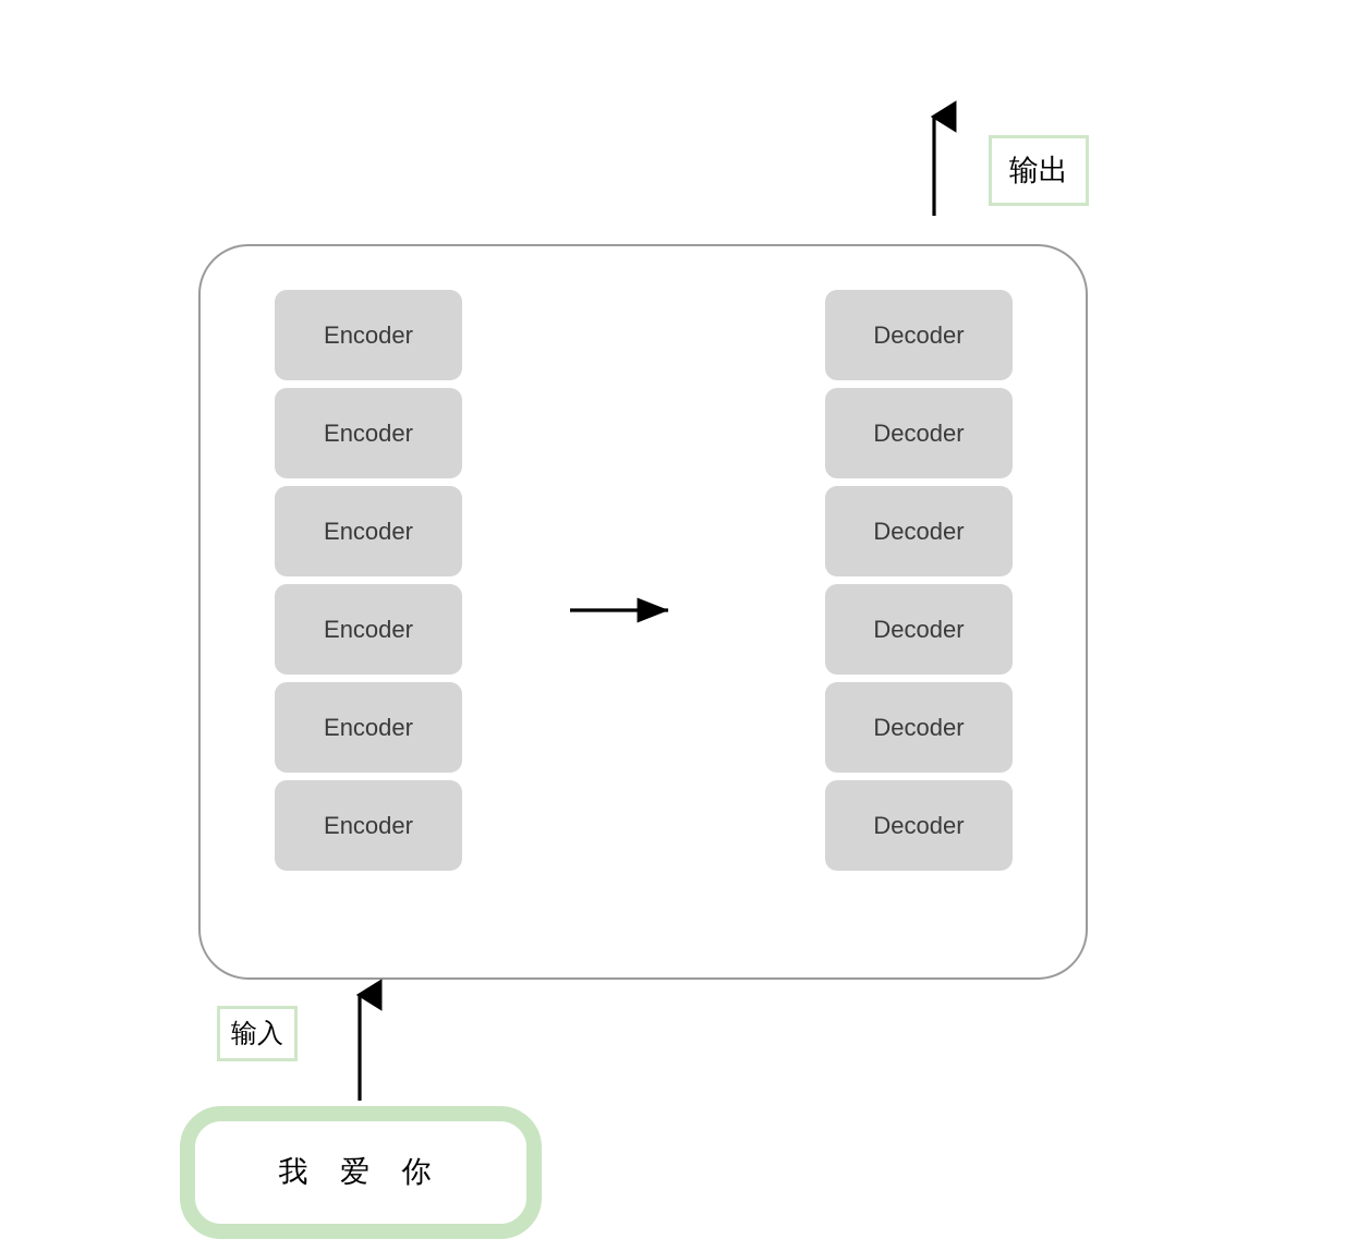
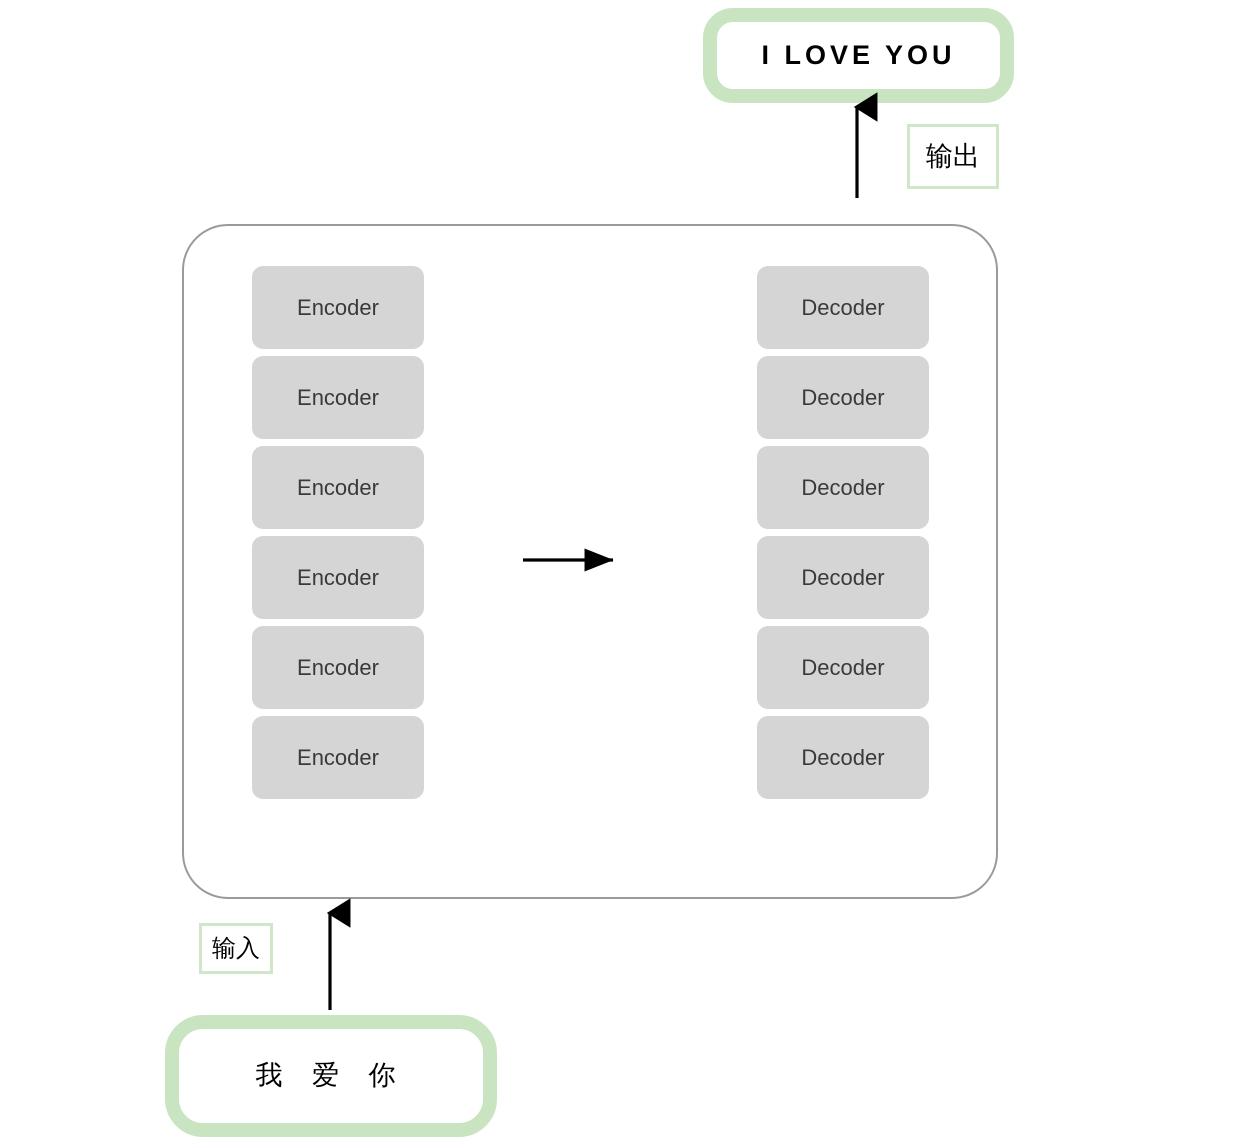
+ I LOVE YOU
  输出
  Encoder
  Encoder
  Encoder
  Encoder
  Encoder
  Encoder
  Decoder
  Decoder
  Decoder
  Decoder
  Decoder
  Decoder
  输入
  我 爱 你
